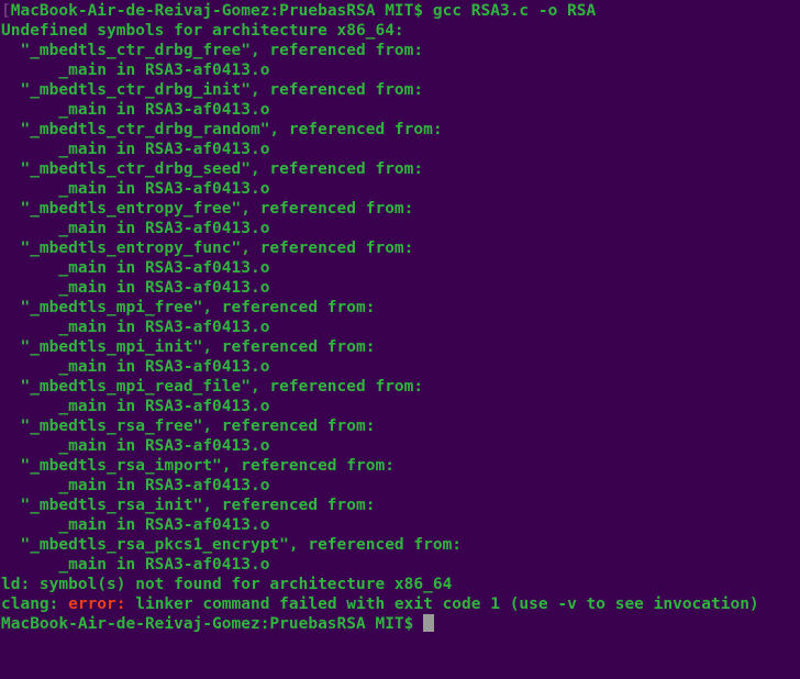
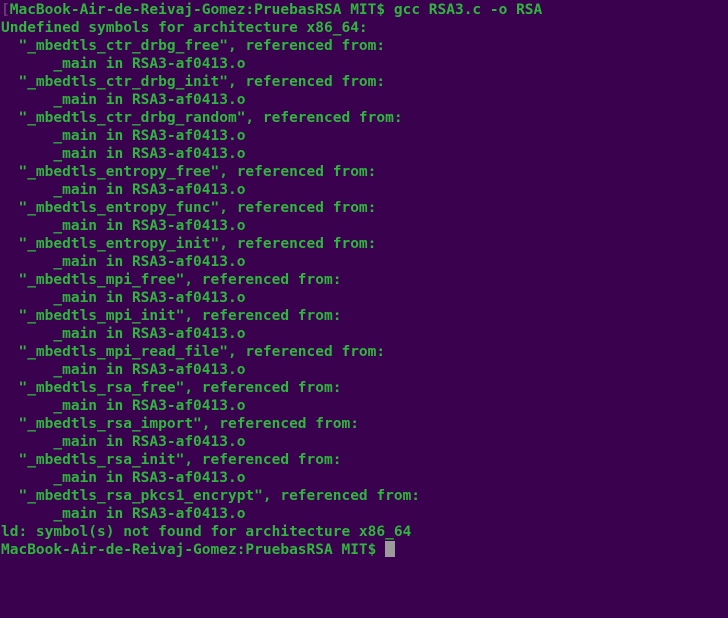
  [MacBook-Air-de-Reivaj-Gomez:PruebasRSA MIT$ gcc RSA3.c -o RSA
  Undefined symbols for architecture x86_64:
  "_mbedtls_ctr_drbg_free", referenced from:
  _main in RSA3-af0413.o
  "_mbedtls_ctr_drbg_init", referenced from:
  _main in RSA3-af0413.o
  "_mbedtls_ctr_drbg_random", referenced from:
  _main in RSA3-af0413.o
- "_mbedtls_ctr_drbg_seed", referenced from:
  _main in RSA3-af0413.o
  "_mbedtls_entropy_free", referenced from:
  _main in RSA3-af0413.o
  "_mbedtls_entropy_func", referenced from:
  _main in RSA3-af0413.o
+ "_mbedtls_entropy_init", referenced from:
  _main in RSA3-af0413.o
  "_mbedtls_mpi_free", referenced from:
  _main in RSA3-af0413.o
  "_mbedtls_mpi_init", referenced from:
  _main in RSA3-af0413.o
  "_mbedtls_mpi_read_file", referenced from:
  _main in RSA3-af0413.o
  "_mbedtls_rsa_free", referenced from:
  _main in RSA3-af0413.o
  "_mbedtls_rsa_import", referenced from:
  _main in RSA3-af0413.o
  "_mbedtls_rsa_init", referenced from:
  _main in RSA3-af0413.o
  "_mbedtls_rsa_pkcs1_encrypt", referenced from:
  _main in RSA3-af0413.o
  ld: symbol(s) not found for architecture x86_64
- clang: error: linker command failed with exit code 1 (use -v to see invocation)
  MacBook-Air-de-Reivaj-Gomez:PruebasRSA MIT$
